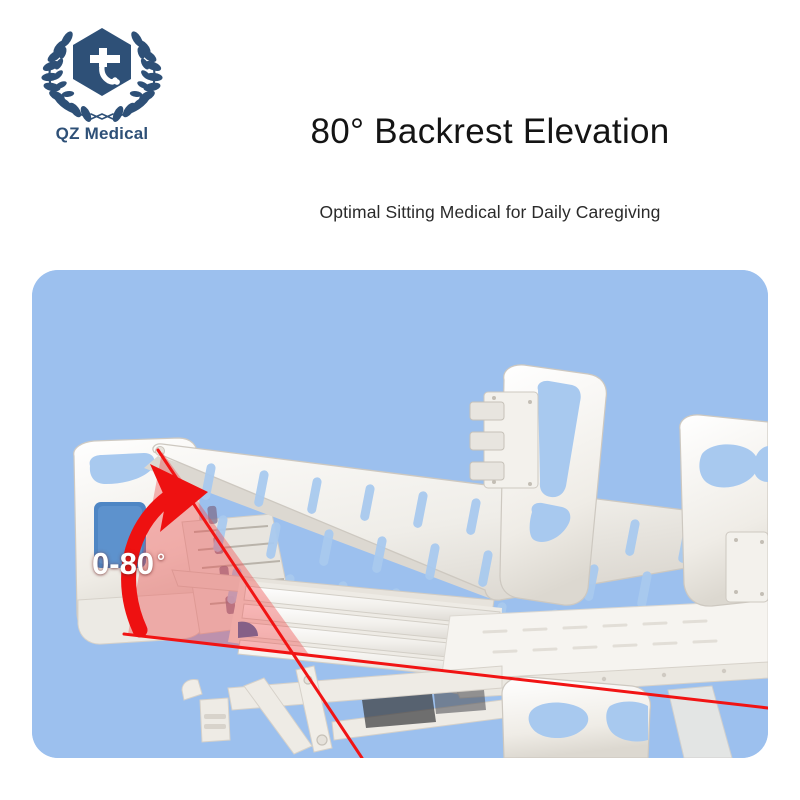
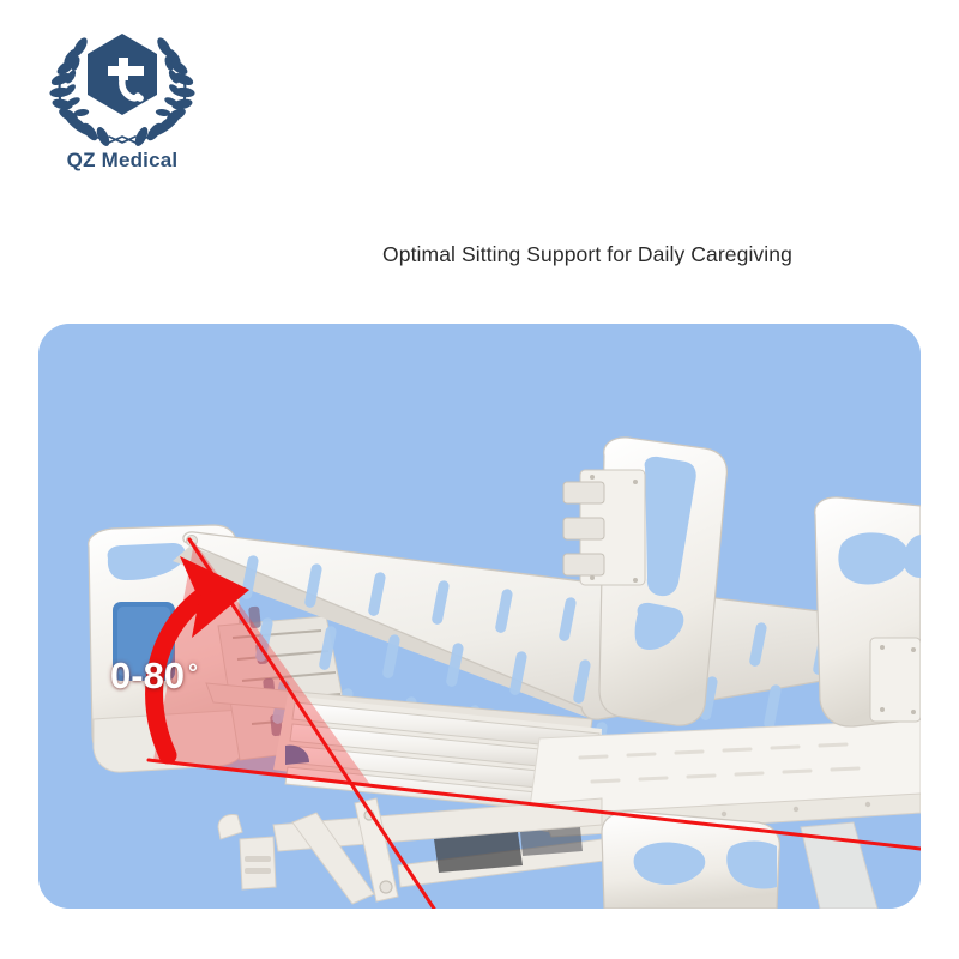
  QZ Medical
- 80° Backrest Elevation
- Optimal Sitting Medical for Daily Caregiving
+ Optimal Sitting Support for Daily Caregiving
  0-80 °
